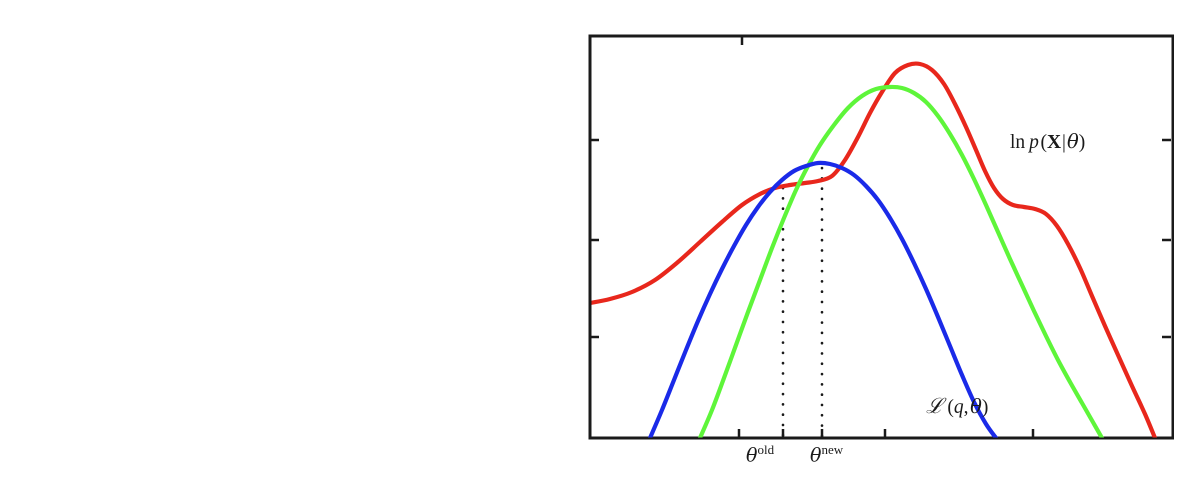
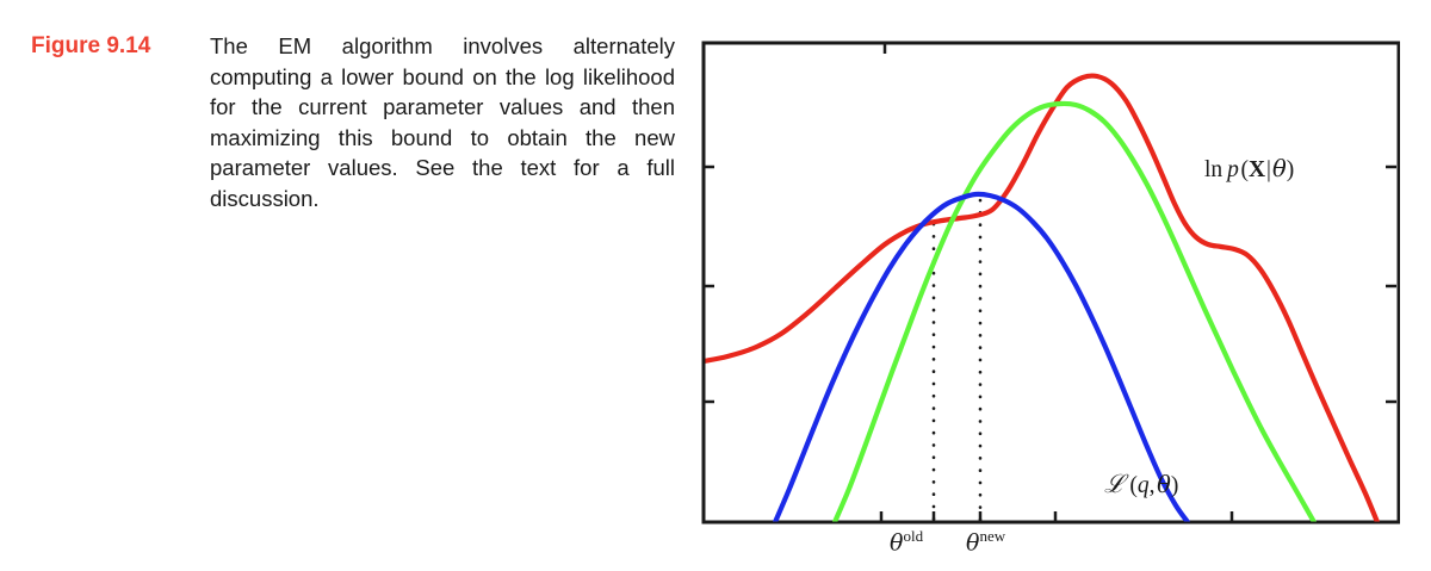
+ Figure 9.14
+ The EM algorithm involves alternately computing a lower bound on the log likelihood for the current parameter values and then maximizing this bound to obtain the new parameter values. See the text for a full discussion.
  θold
  θnew
  ln p (X|θ)
  ℒ (q, θ)
